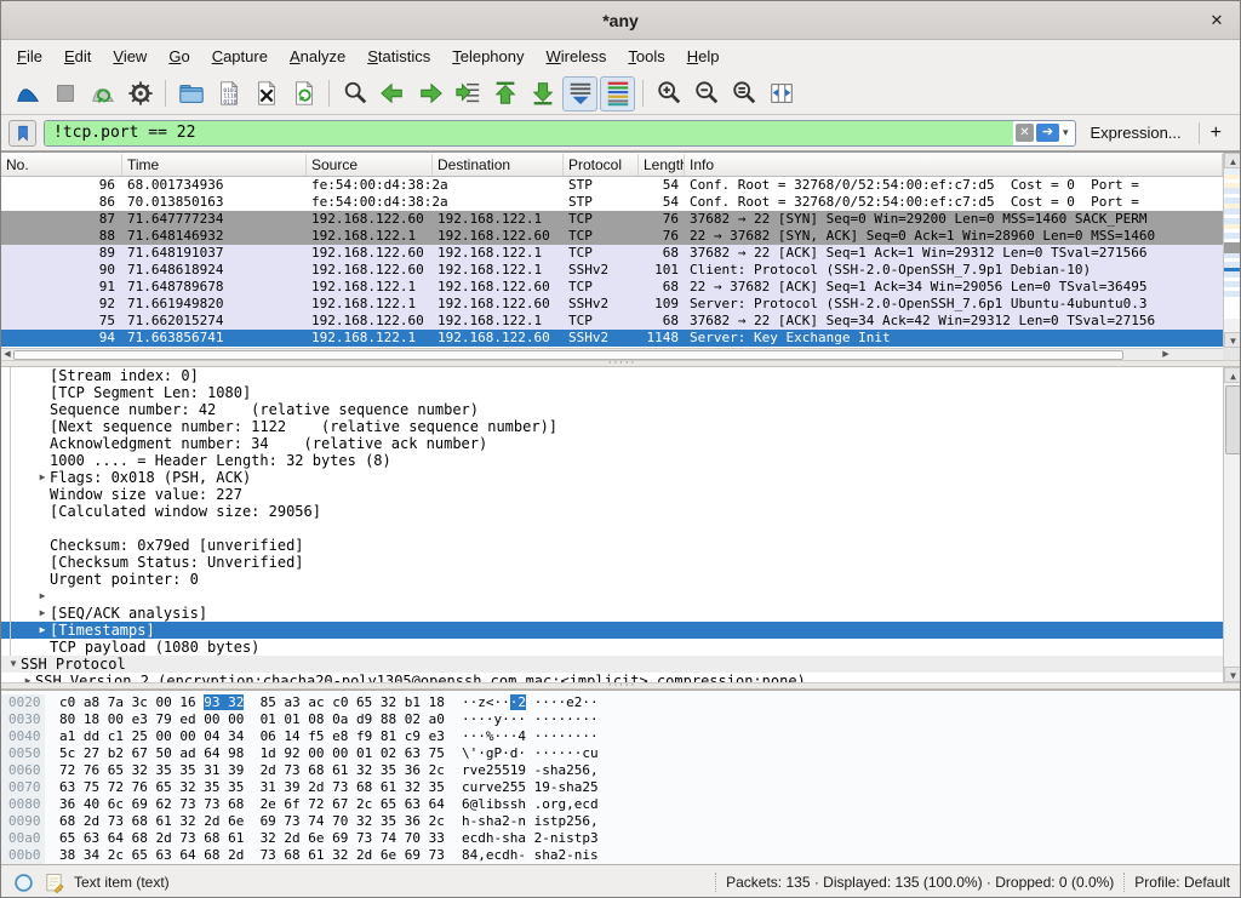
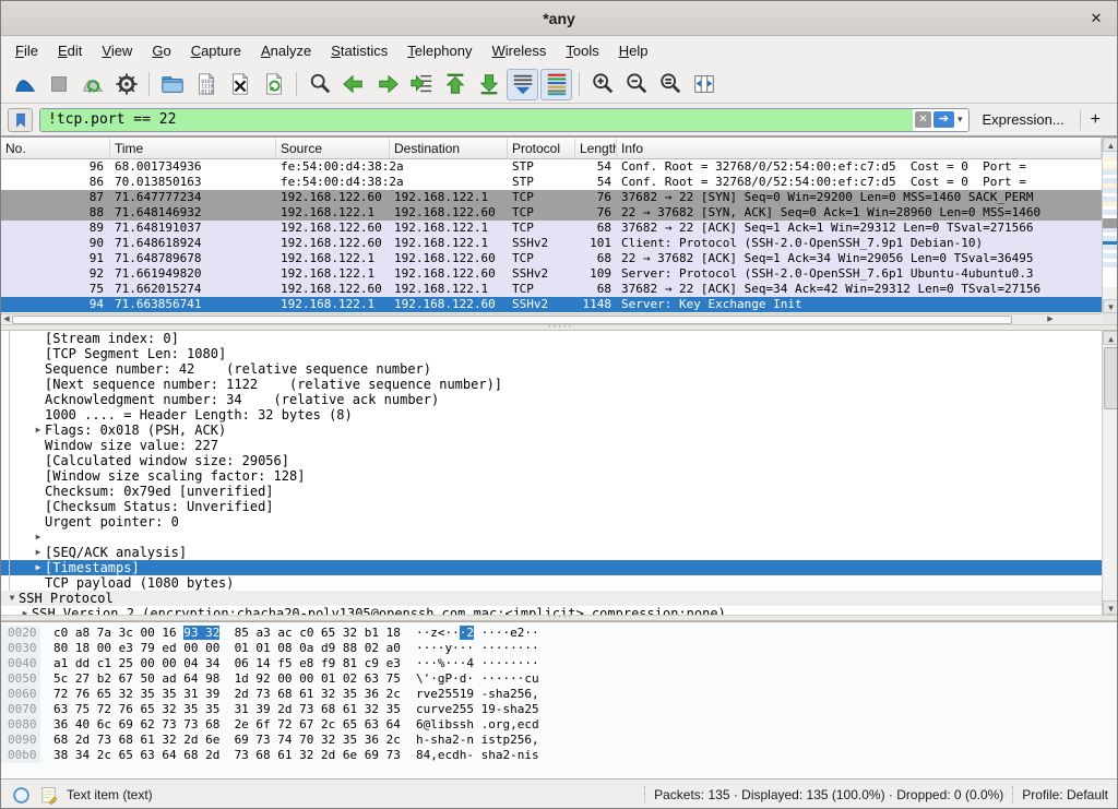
  *any
  ✕
  File
  Edit
  View
  Go
  Capture
  Analyze
  Statistics
  Telephony
  Wireless
  Tools
  Help
  !tcp.port == 22
  ✕
  ➔
  ▾
  Expression...
  +
  No.
  Time
  Source
  Destination
  Protocol
  Length
  Info
  96
  68.001734936
  fe:54:00:d4:38:2
  STP
  54
  Conf. Root = 32768/0/52:54:00:ef:c7:d5 Cost = 0 Port =
  86
  70.013850163
  fe:54:00:d4:38:2
  STP
  54
  Conf. Root = 32768/0/52:54:00:ef:c7:d5 Cost = 0 Port =
  87
  71.647777234
  192.168.122.60
  192.168.122.1
  TCP
  76
  37682 → 22 [SYN] Seq=0 Win=29200 Len=0 MSS=1460 SACK_PERM
  88
  71.648146932
  192.168.122.1
  192.168.122.60
  TCP
  76
  22 → 37682 [SYN, ACK] Seq=0 Ack=1 Win=28960 Len=0 MSS=1460
  89
  71.648191037
  192.168.122.60
  192.168.122.1
  TCP
  68
  37682 → 22 [ACK] Seq=1 Ack=1 Win=29312 Len=0 TSval=271566
  90
  71.648618924
  192.168.122.60
  192.168.122.1
  SSHv2
  101
  Client: Protocol (SSH-2.0-OpenSSH_7.9p1 Debian-10)
  91
  71.648789678
  192.168.122.1
  192.168.122.60
  TCP
  68
  22 → 37682 [ACK] Seq=1 Ack=34 Win=29056 Len=0 TSval=36495
  92
  71.661949820
  192.168.122.1
  192.168.122.60
  SSHv2
  109
  Server: Protocol (SSH-2.0-OpenSSH_7.6p1 Ubuntu-4ubuntu0.3
  75
  71.662015274
  192.168.122.60
  192.168.122.1
  TCP
  68
  37682 → 22 [ACK] Seq=34 Ack=42 Win=29312 Len=0 TSval=27156
  94
  71.663856741
  192.168.122.1
  192.168.122.60
  SSHv2
  1148
  Server: Key Exchange Init
  ▲
  ▼
  ·····
  [Stream index: 0]
  [TCP Segment Len: 1080]
  Sequence number: 42 (relative sequence number)
  [Next sequence number: 1122 (relative sequence number)]
  Acknowledgment number: 34 (relative ack number)
  1000 .... = Header Length: 32 bytes (8)
  ▶
  Flags: 0x018 (PSH, ACK)
  Window size value: 227
  [Calculated window size: 29056]
+ [Window size scaling factor: 128]
  Checksum: 0x79ed [unverified]
  [Checksum Status: Unverified]
  Urgent pointer: 0
  ▶
  ▶
  [SEQ/ACK analysis]
  ▶
  [Timestamps]
  TCP payload (1080 bytes)
  ▼
  SSH Protocol
  ▶
  SSH Version 2 (encryption:chacha20-poly1305@openssh.com mac:<implicit> compression:none)
  ▲
  ▼
  ·····
  0020
  c0 a8 7a 3c 00 16 93 32 85 a3 ac c0 65 32 b1 18
  ··z<···2 ····e2··
  0030
  80 18 00 e3 79 ed 00 00 01 01 08 0a d9 88 02 a0
  ····y··· ········
  0040
  a1 dd c1 25 00 00 04 34 06 14 f5 e8 f9 81 c9 e3
  ···%···4 ········
  0050
  5c 27 b2 67 50 ad 64 98 1d 92 00 00 01 02 63 75
  \'·gP·d· ······cu
  0060
  72 76 65 32 35 35 31 39 2d 73 68 61 32 35 36 2c
  rve25519 -sha256,
  0070
  63 75 72 76 65 32 35 35 31 39 2d 73 68 61 32 35
  curve255 19-sha25
  0080
  36 40 6c 69 62 73 73 68 2e 6f 72 67 2c 65 63 64
  6@libssh .org,ecd
  0090
  68 2d 73 68 61 32 2d 6e 69 73 74 70 32 35 36 2c
  h-sha2-n istp256,
- 00a0
- 65 63 64 68 2d 73 68 61 32 2d 6e 69 73 74 70 33
- ecdh-sha 2-nistp3
  00b0
  38 34 2c 65 63 64 68 2d 73 68 61 32 2d 6e 69 73
  84,ecdh- sha2-nis
  Text item (text)
  Packets: 135 · Displayed: 135 (100.0%) · Dropped: 0 (0.0%)
  Profile: Default
